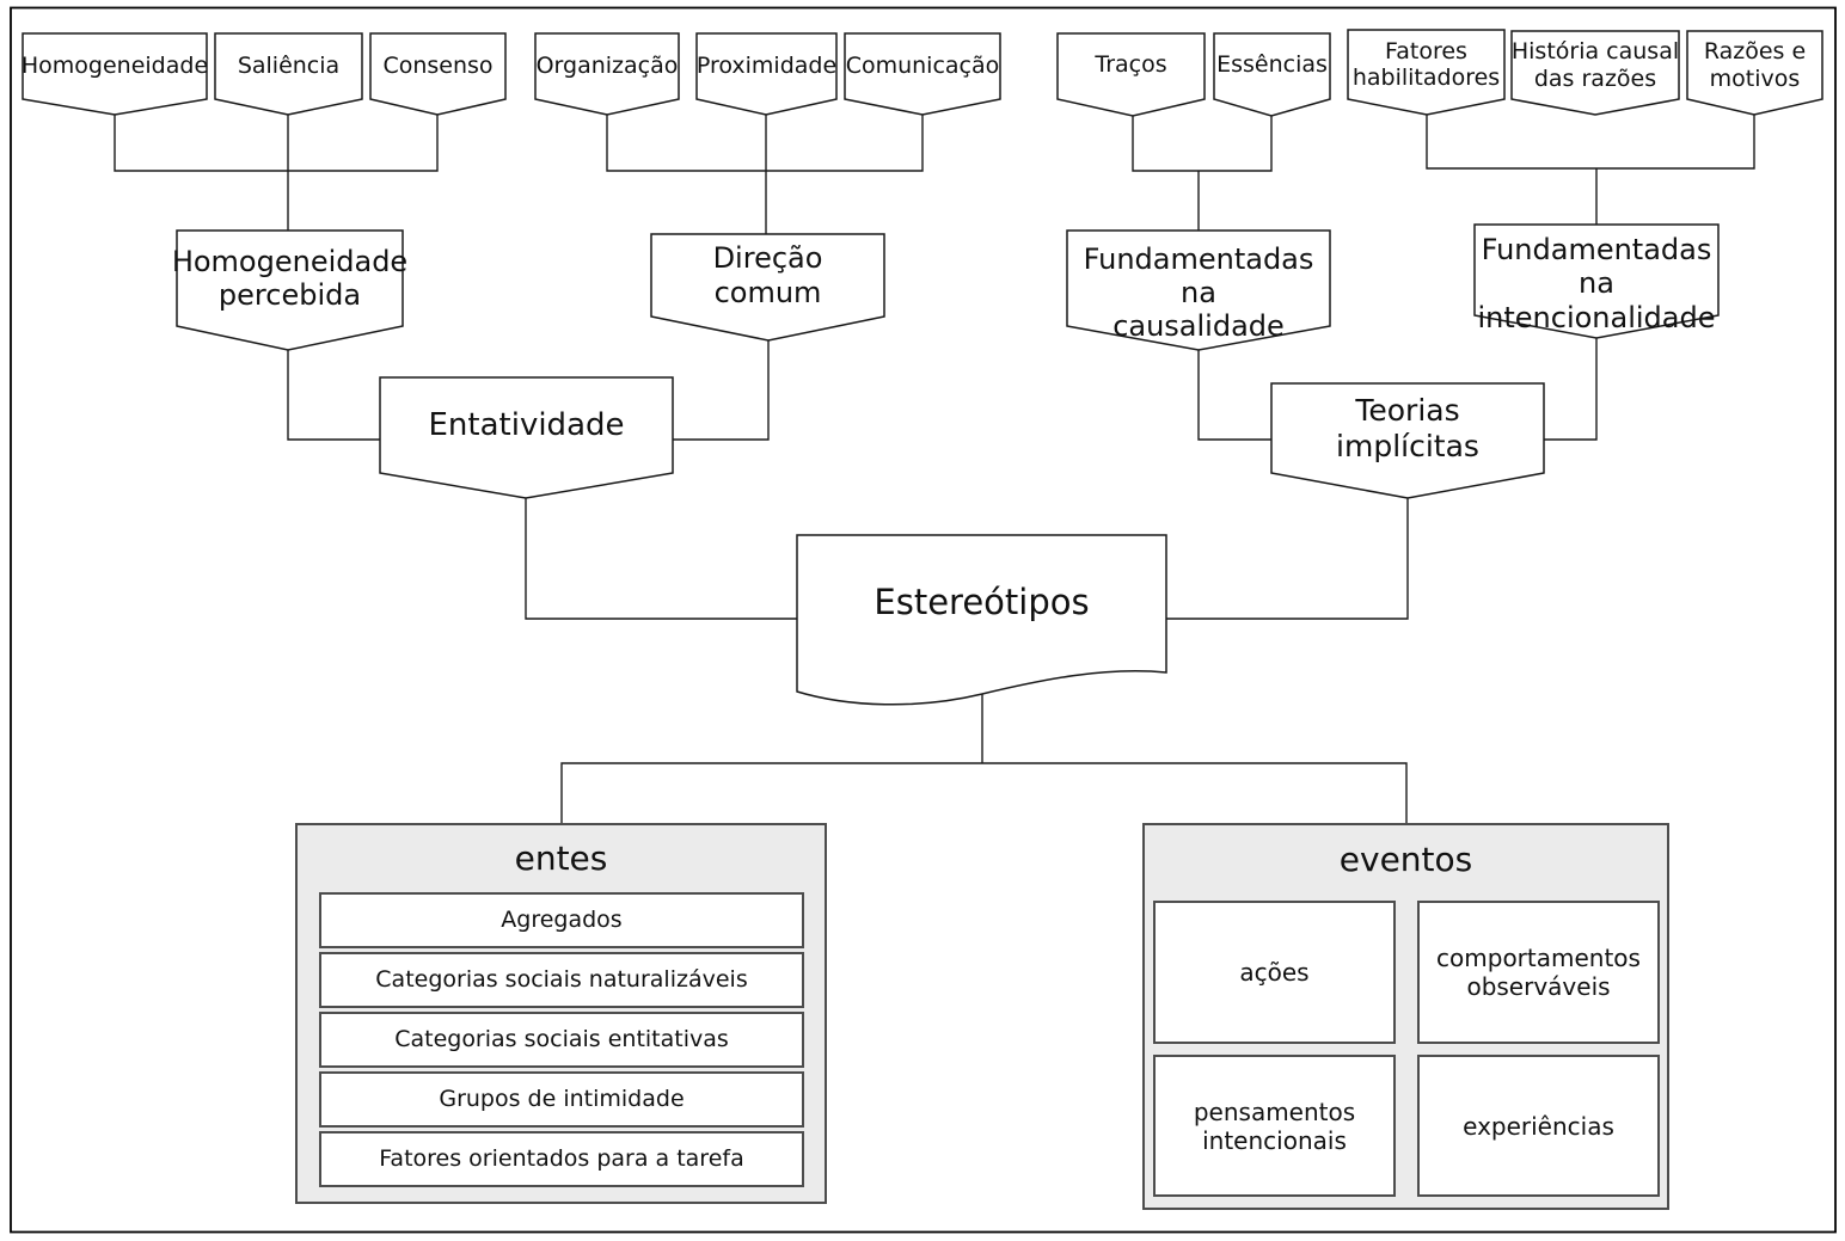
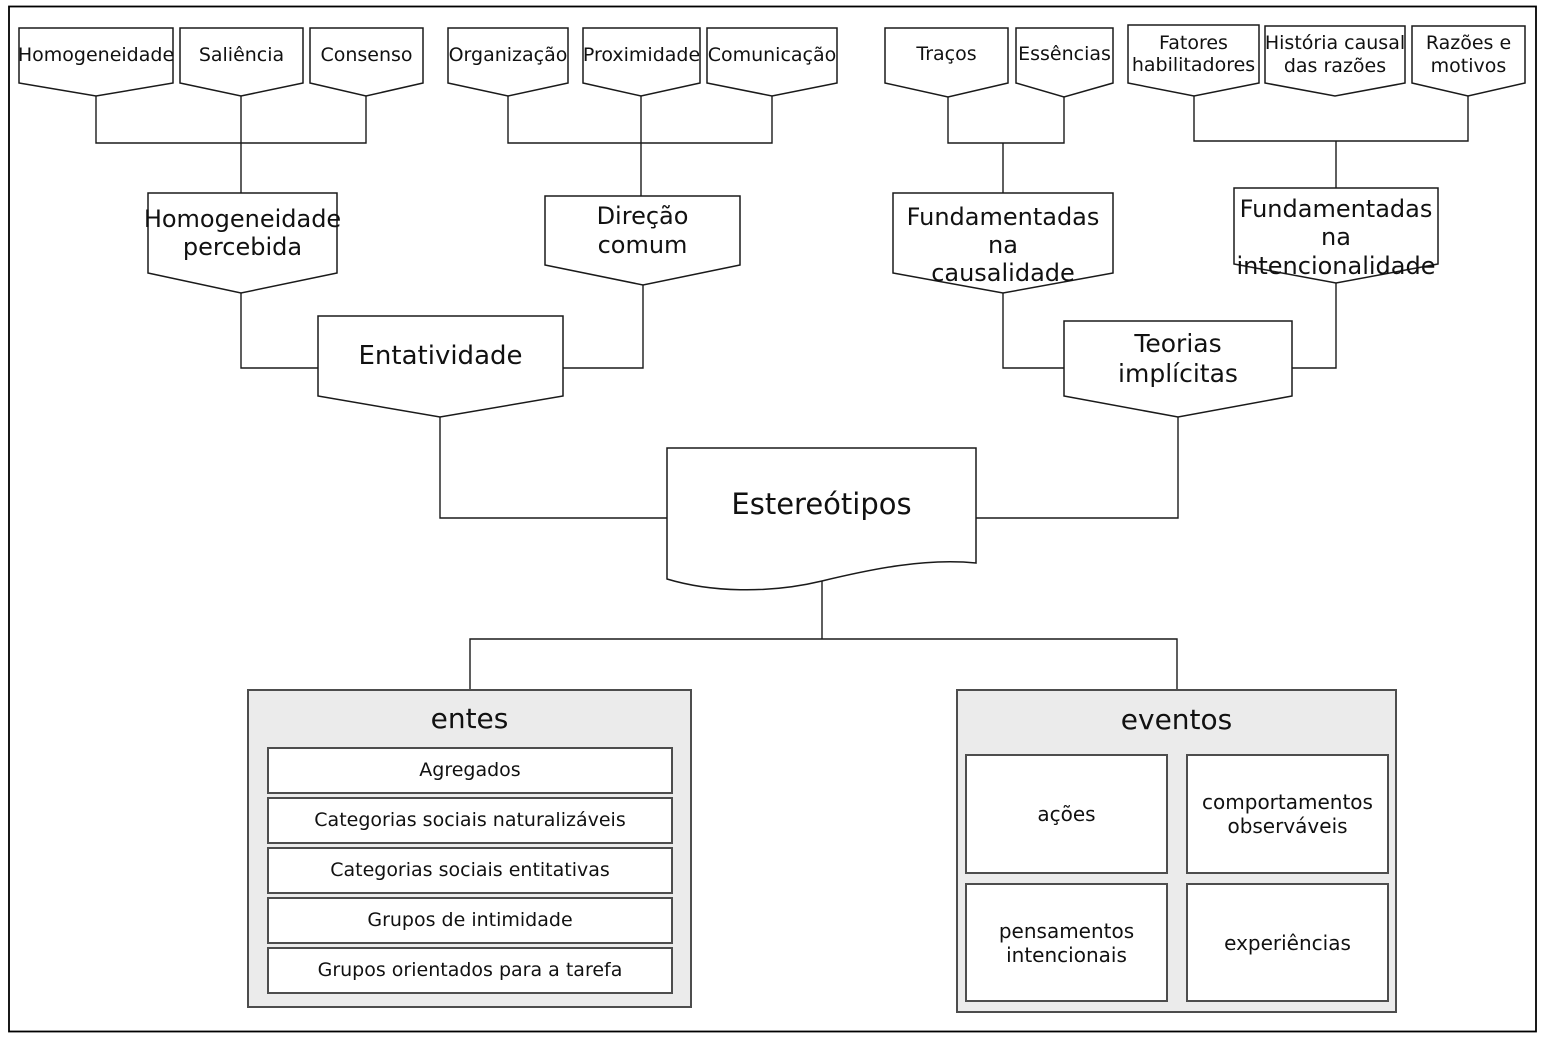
  Homogeneidade
  Saliência
  Consenso
  Organização
  Proximidade
  Comunicação
  Traços
  Essências
  Fatores
  habilitadores
  História causal
  das razões
  Razões e
  motivos
  Homogeneidade
  percebida
  Direção
  comum
  Fundamentadas
  na
  causalidade
  Fundamentadas
  na
  intencionalidade
  Entatividade
  Teorias
  implícitas
  Estereótipos
  entes
  Agregados
  Categorias sociais naturalizáveis
  Categorias sociais entitativas
  Grupos de intimidade
- Fatores orientados para a tarefa
+ Grupos orientados para a tarefa
  eventos
  ações
  comportamentos
  observáveis
  pensamentos
  intencionais
  experiências
